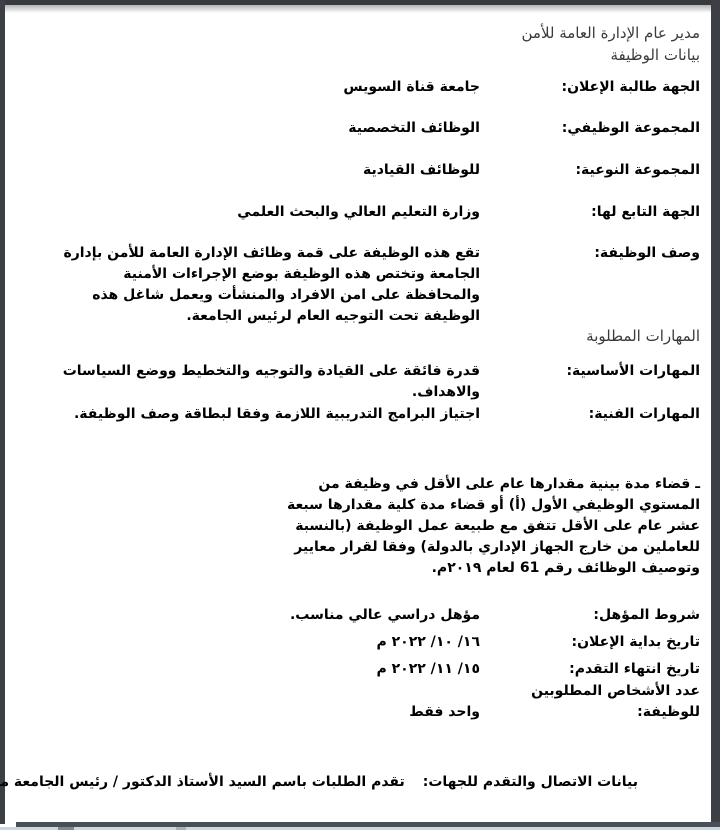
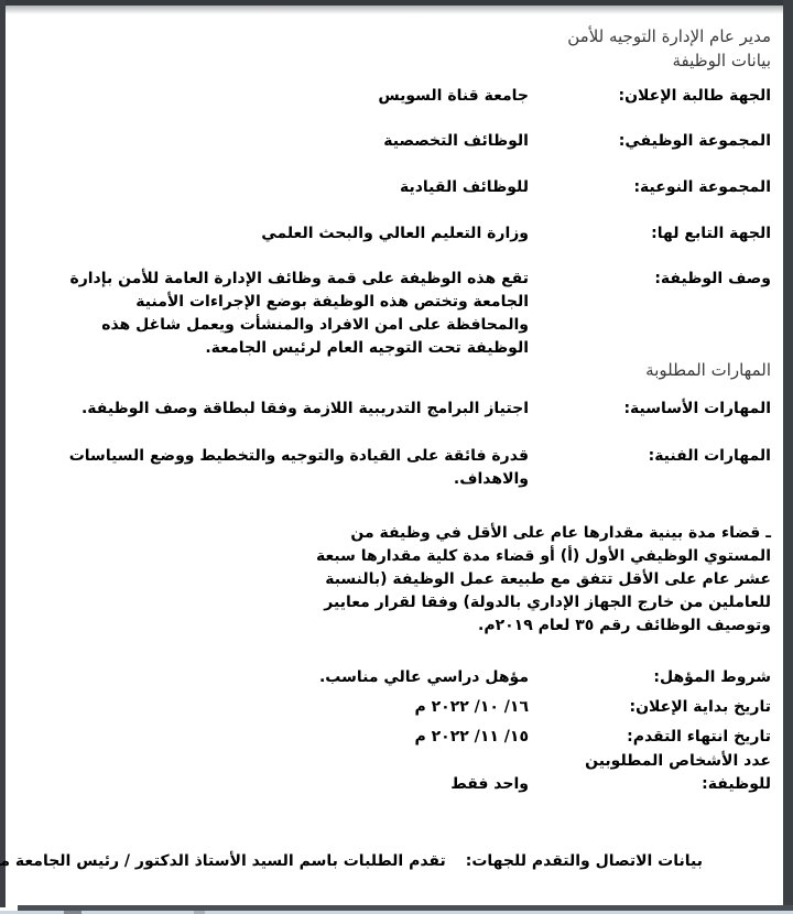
- مدير عام الإدارة العامة للأمن
+ مدير عام الإدارة التوجيه للأمن
  بيانات الوظيفة
  الجهة طالبة الإعلان:
  جامعة قناة السويس
  المجموعة الوظيفي:
  الوظائف التخصصية
  المجموعة النوعية:
  للوظائف القيادية
  الجهة التابع لها:
  وزارة التعليم العالي والبحث العلمي
  وصف الوظيفة:
  تقع هذه الوظيفة على قمة وظائف الإدارة العامة للأمن بإدارة الجامعة وتختص هذه الوظيفة بوضع الإجراءات الأمنية والمحافظة على امن الافراد والمنشأت ويعمل شاغل هذه الوظيفة تحت التوجيه العام لرئيس الجامعة.
  المهارات المطلوبة
  المهارات الأساسية:
- قدرة فائقة على القيادة والتوجيه والتخطيط ووضع السياسات والاهداف.
+ اجتياز البرامج التدريبية اللازمة وفقا لبطاقة وصف الوظيفة.
  المهارات الفنية:
- اجتياز البرامج التدريبية اللازمة وفقا لبطاقة وصف الوظيفة.
+ قدرة فائقة على القيادة والتوجيه والتخطيط ووضع السياسات والاهداف.
- ـ قضاء مدة بينية مقدارها عام على الأقل في وظيفة من المستوي الوظيفي الأول (أ) أو قضاء مدة كلية مقدارها سبعة عشر عام على الأقل تتفق مع طبيعة عمل الوظيفة (بالنسبة للعاملين من خارج الجهاز الإداري بالدولة) وفقا لقرار معايير وتوصيف الوظائف رقم 61 لعام ٢٠١٩م.
+ ـ قضاء مدة بينية مقدارها عام على الأقل في وظيفة من المستوي الوظيفي الأول (أ) أو قضاء مدة كلية مقدارها سبعة عشر عام على الأقل تتفق مع طبيعة عمل الوظيفة (بالنسبة للعاملين من خارج الجهاز الإداري بالدولة) وفقا لقرار معايير وتوصيف الوظائف رقم ٣٥ لعام ٢٠١٩م.
  شروط المؤهل:
  مؤهل دراسي عالي مناسب.
  تاريخ بداية الإعلان:
  ١٦/ ١٠/ ٢٠٢٢ م
  تاريخ انتهاء التقدم:
  ١٥/ ١١/ ٢٠٢٢ م
  عدد الأشخاص المطلوبين للوظيفة:
  واحد فقط
  بيانات الاتصال والتقدم للجهات:
  تقدم الطلبات باسم السيد الأستاذ الدكتور / رئيس الجامعة م
